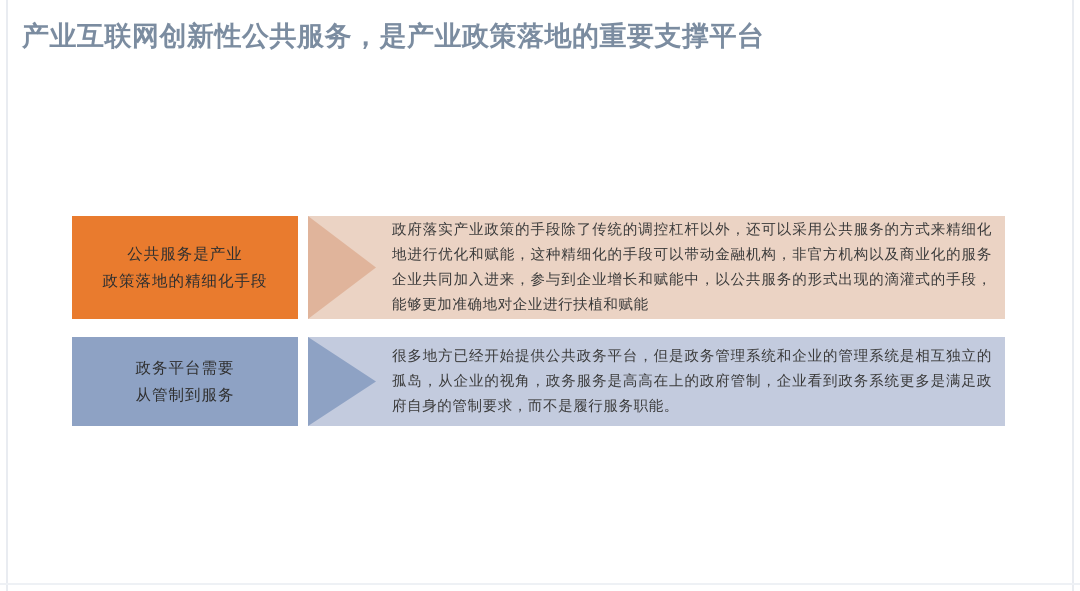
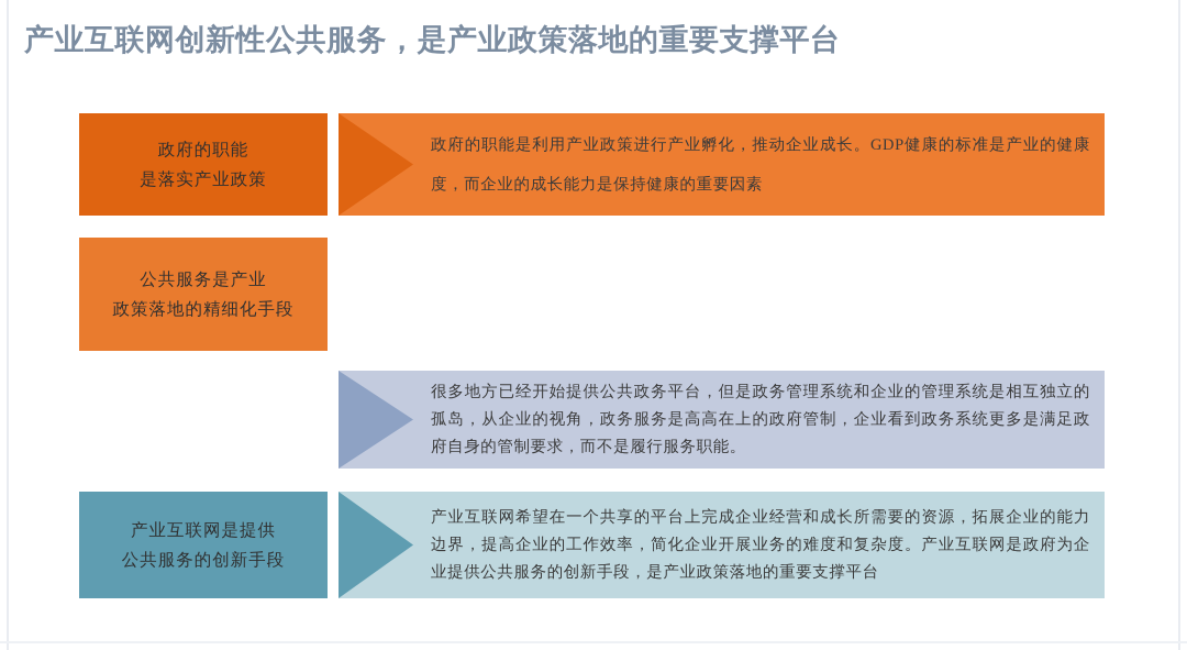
  产业互联网创新性公共服务，是产业政策落地的重要支撑平台
+ 政府的职能
+ 是落实产业政策
+ 政府的职能是利用产业政策进行产业孵化，推动企业成长。GDP健康的标准是产业的健康度，而企业的成长能力是保持健康的重要因素
  公共服务是产业
  政策落地的精细化手段
- 政府落实产业政策的手段除了传统的调控杠杆以外，还可以采用公共服务的方式来精细化地进行优化和赋能，这种精细化的手段可以带动金融机构，非官方机构以及商业化的服务企业共同加入进来，参与到企业增长和赋能中，以公共服务的形式出现的滴灌式的手段，能够更加准确地对企业进行扶植和赋能
- 政务平台需要
- 从管制到服务
  很多地方已经开始提供公共政务平台，但是政务管理系统和企业的管理系统是相互独立的孤岛，从企业的视角，政务服务是高高在上的政府管制，企业看到政务系统更多是满足政府自身的管制要求，而不是履行服务职能。
+ 产业互联网是提供
+ 公共服务的创新手段
+ 产业互联网希望在一个共享的平台上完成企业经营和成长所需要的资源，拓展企业的能力边界，提高企业的工作效率，简化企业开展业务的难度和复杂度。产业互联网是政府为企业提供公共服务的创新手段，是产业政策落地的重要支撑平台
